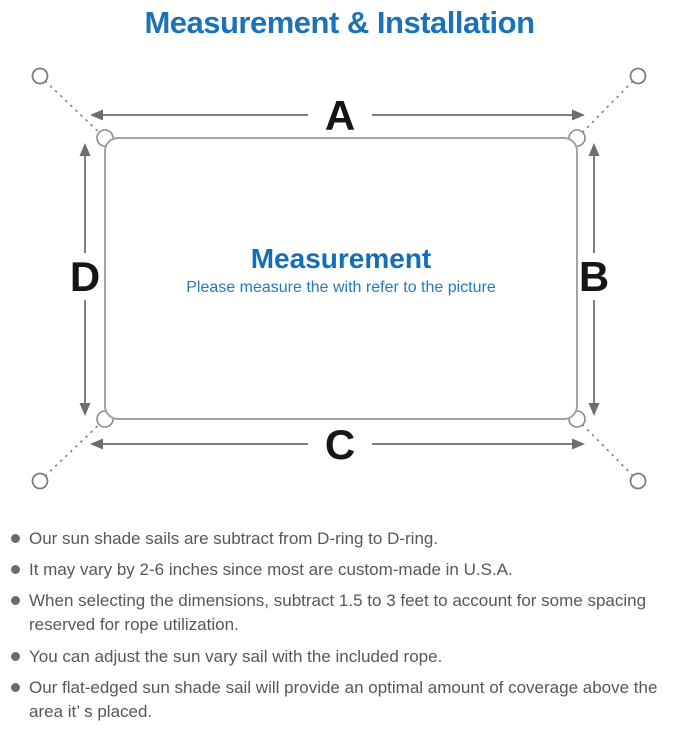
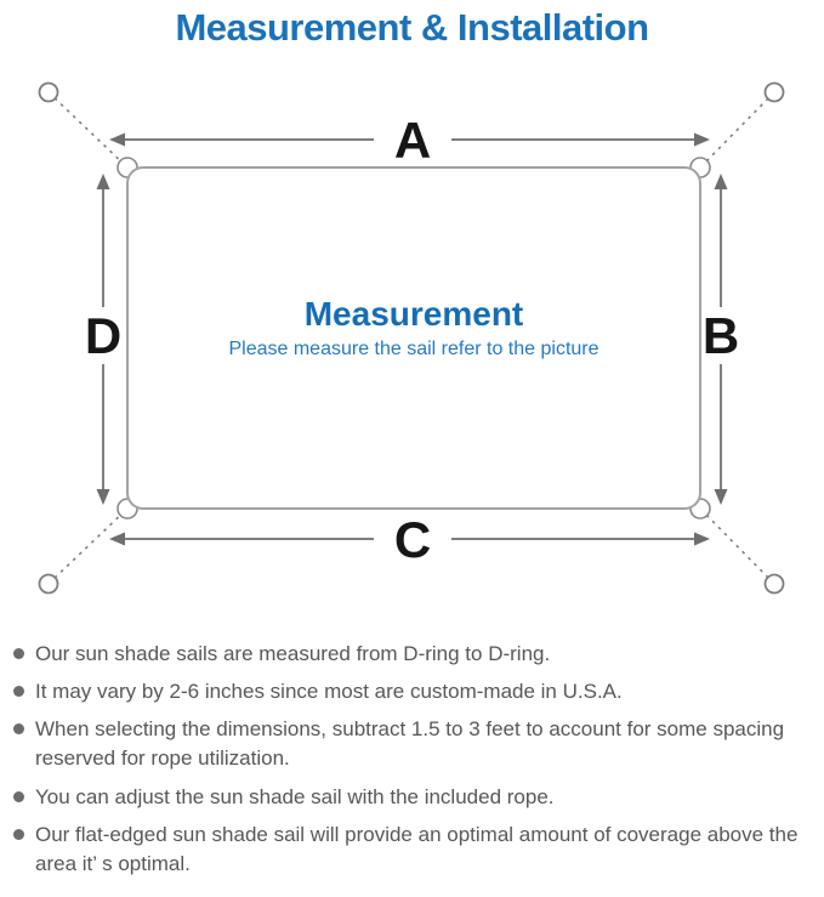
  Measurement & Installation
  A
  C
  D
  B
  Measurement
- Please measure the with refer to the picture
+ Please measure the sail refer to the picture
- Our sun shade sails are subtract from D-ring to D-ring.
+ Our sun shade sails are measured from D-ring to D-ring.
  It may vary by 2-6 inches since most are custom-made in U.S.A.
  When selecting the dimensions, subtract 1.5 to 3 feet to account for some spacing reserved for rope utilization.
- You can adjust the sun vary sail with the included rope.
+ You can adjust the sun shade sail with the included rope.
- Our flat-edged sun shade sail will provide an optimal amount of coverage above the area it’ s placed.
+ Our flat-edged sun shade sail will provide an optimal amount of coverage above the area it’ s optimal.
